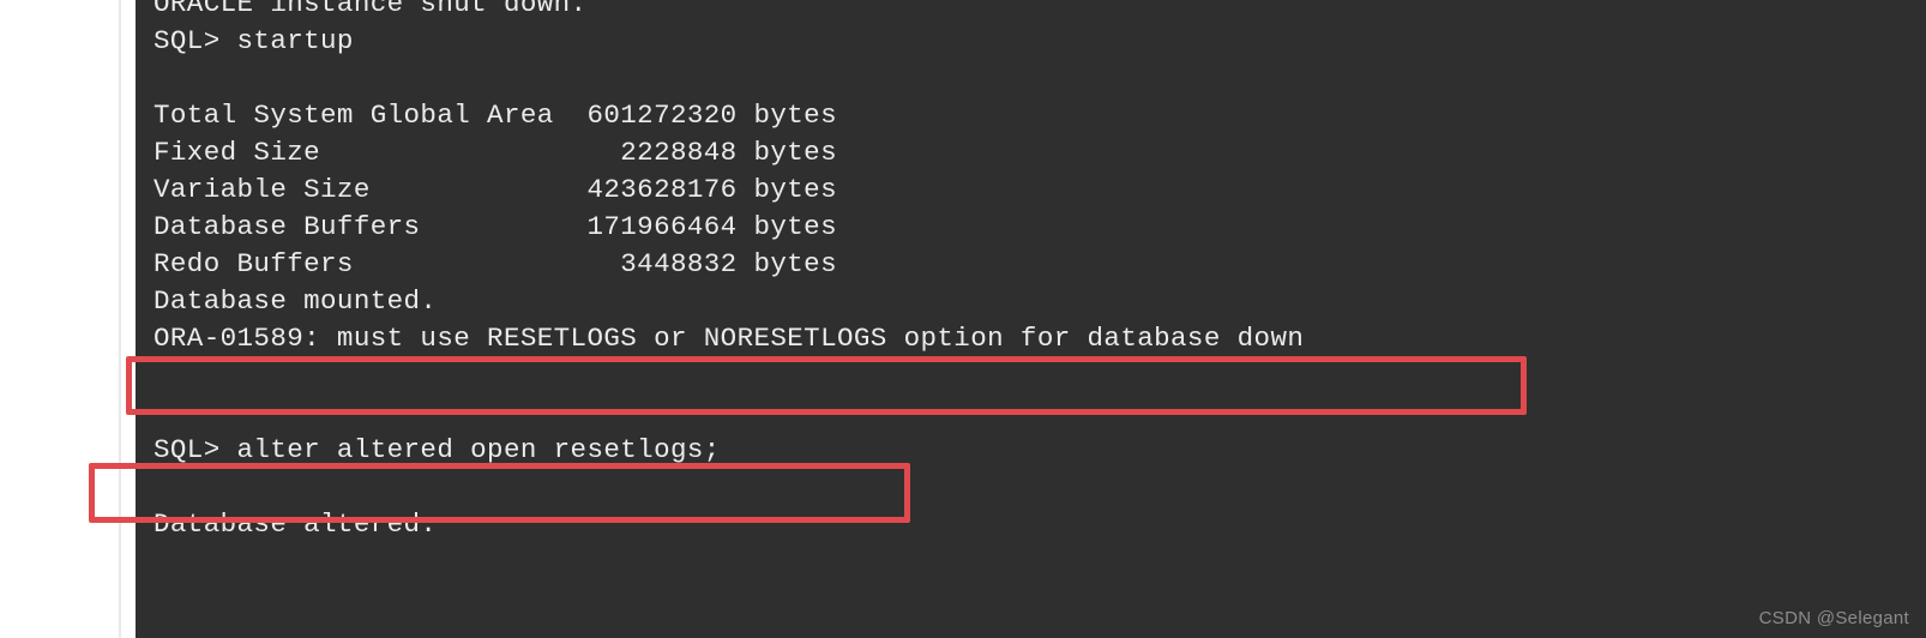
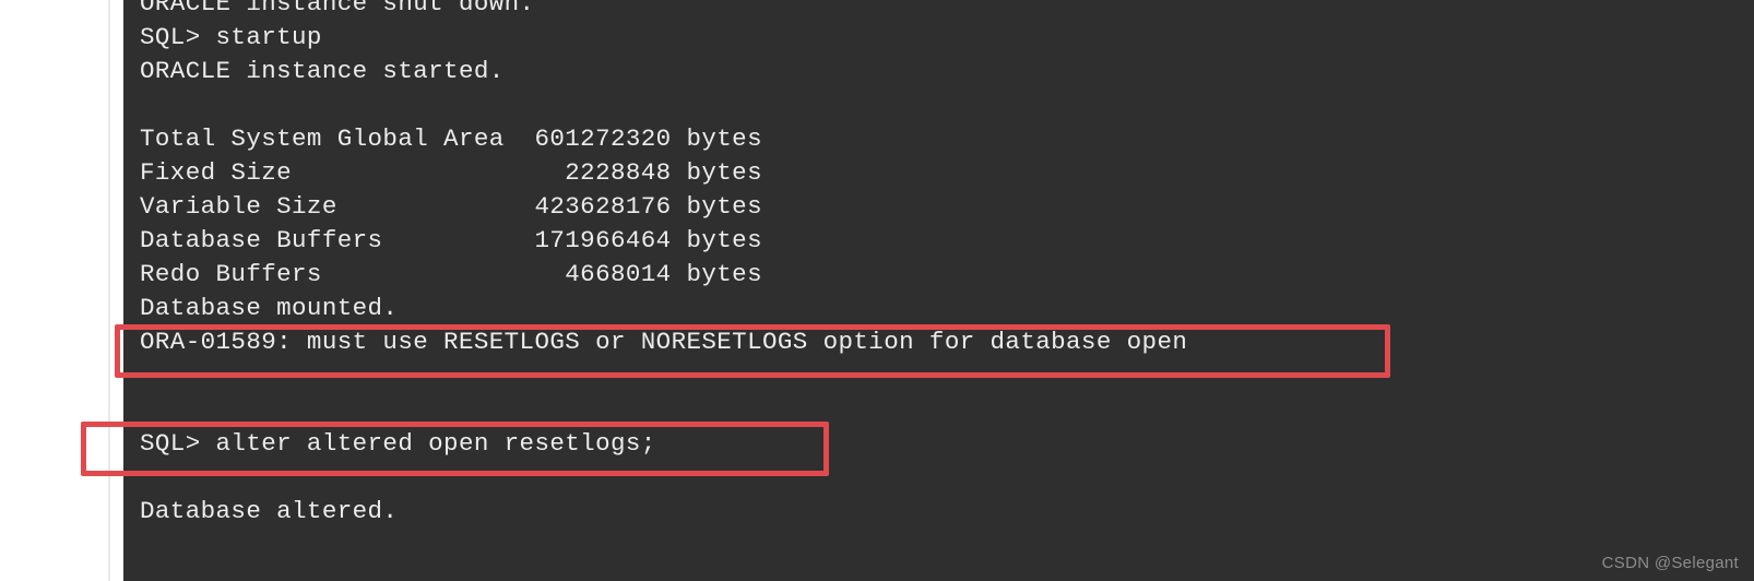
  ORACLE instance shut down.
  SQL> startup
+ ORACLE instance started.
  Total System Global Area 601272320 bytes
  Fixed Size 2228848 bytes
  Variable Size 423628176 bytes
  Database Buffers 171966464 bytes
- Redo Buffers 3448832 bytes
+ Redo Buffers 4668014 bytes
  Database mounted.
- ORA-01589: must use RESETLOGS or NORESETLOGS option for database down
+ ORA-01589: must use RESETLOGS or NORESETLOGS option for database open
  SQL> alter altered open resetlogs;
  Database altered.
  CSDN @Selegant
